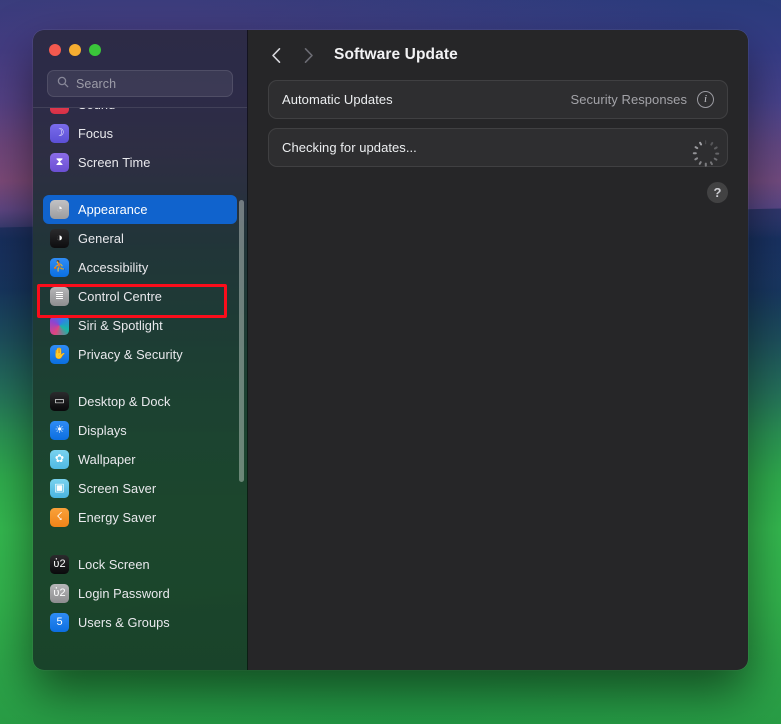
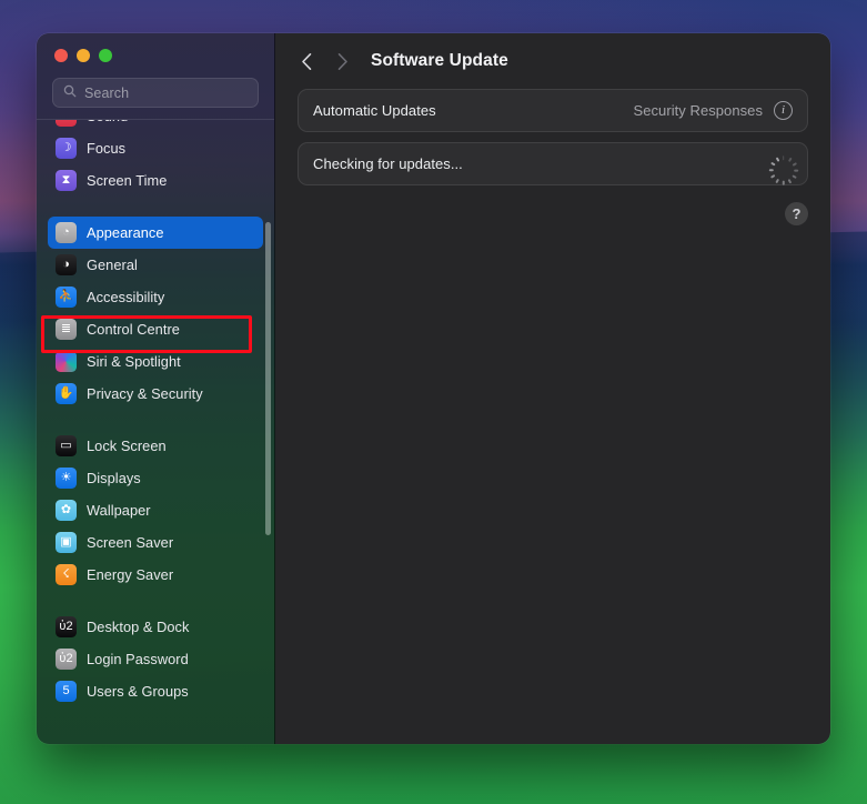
  Search
  ☽
  Focus
  ⧗
  Screen Time
  ◔
  Appearance
  ◑
  General
  ⛹
  Accessibility
  ≣
  Control Centre
  Siri & Spotlight
  ✋
  Privacy & Security
  ▭
- Desktop & Dock
+ Lock Screen
  ☀
  Displays
  ✿
  Wallpaper
  ▣
  Screen Saver
  ☇
  Energy Saver
  ὑ2
- Lock Screen
+ Desktop & Dock
  ὑ2
  Login Password
  5
  Users & Groups
  Software Update
  Automatic Updates
  Security Responses
  i
  Checking for updates...
  ?
